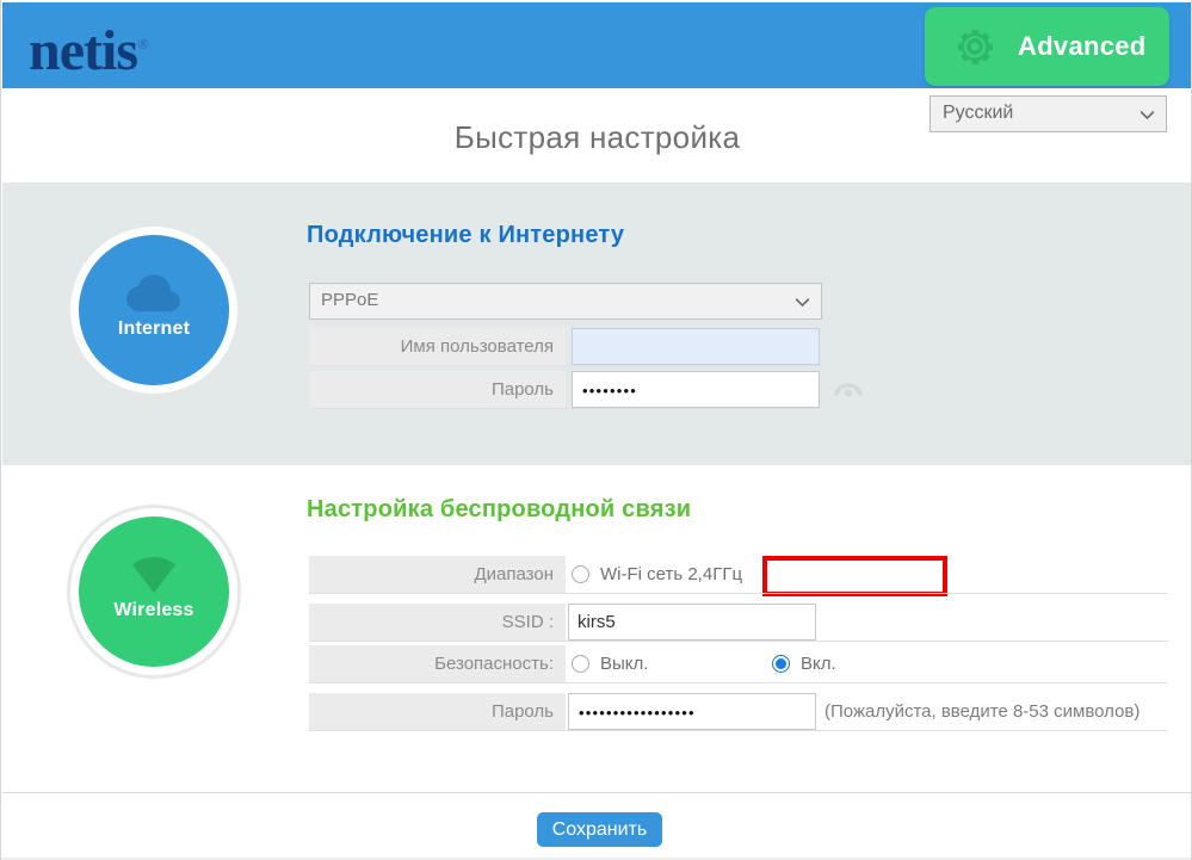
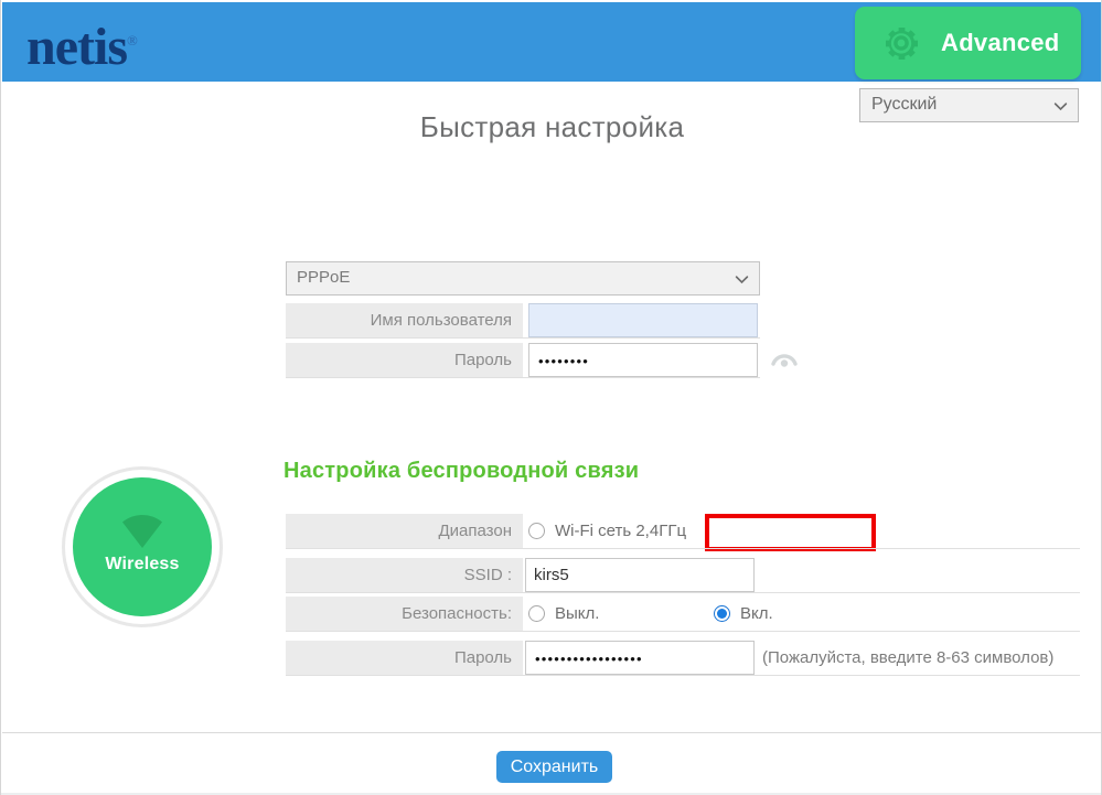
  netis®
  Advanced
  Русский
  Быстрая настройка
- Internet
- Подключение к Интернету
  PPPoE
  Имя пользователя
  Пароль
  ••••••••
  Wireless
  Настройка беспроводной связи
  Диапазон
  Wi-Fi сеть 2,4ГГц
  SSID :
  kirs5
  Безопасность:
  Выкл.
  Вкл.
  Пароль
  •••••••••••••••••
- (Пожалуйста, введите 8-53 символов)
+ (Пожалуйста, введите 8-63 символов)
  Сохранить
